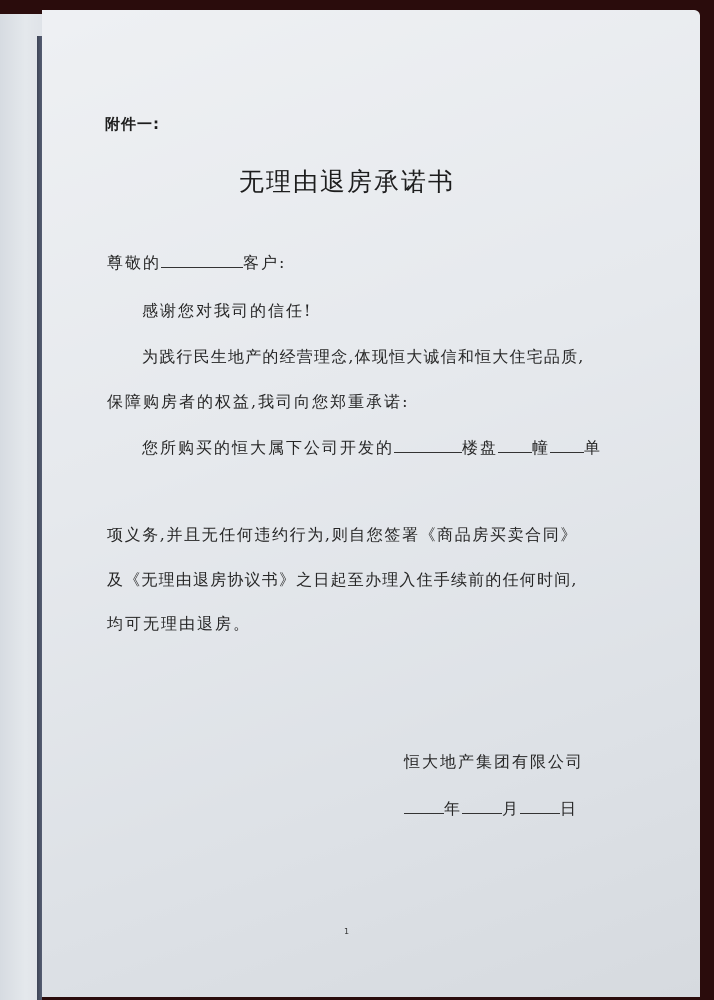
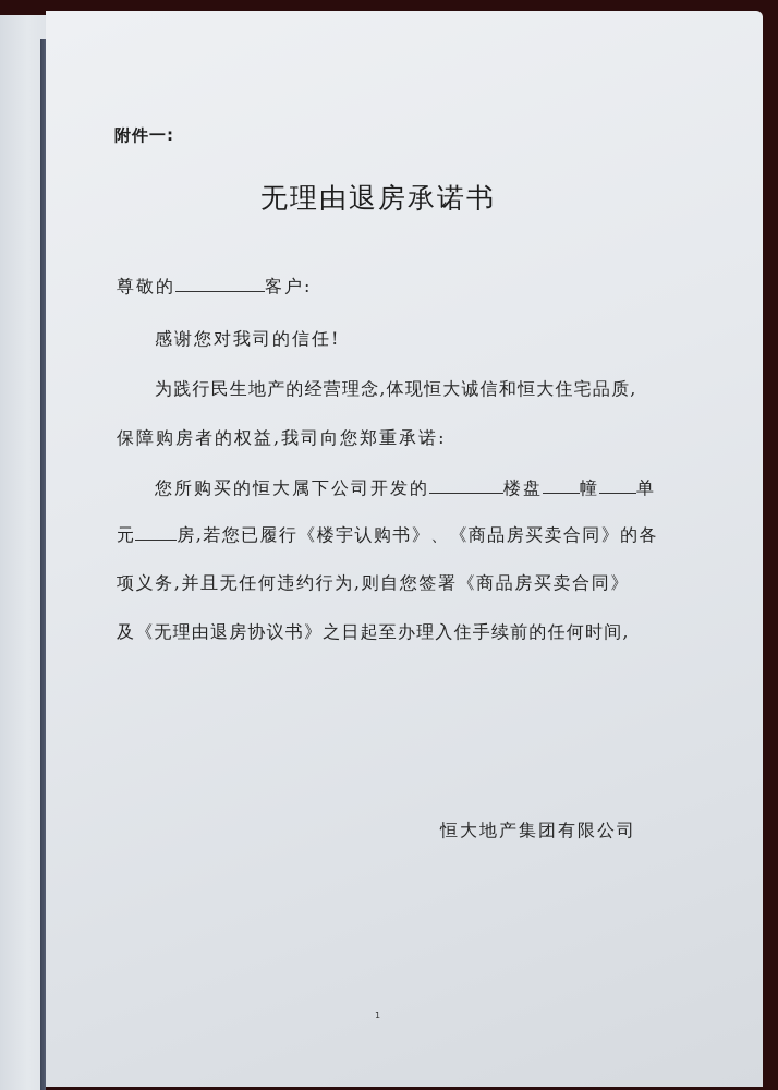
  附件一:
  无理由退房承诺书
  尊敬的 客户:
  感谢您对我司的信任!
  为践行民生地产的经营理念,体现恒大诚信和恒大住宅品质,
  保障购房者的权益,我司向您郑重承诺:
  您所购买的恒大属下公司开发的 楼盘 幢 单
+ 元 房,若您已履行《楼宇认购书》、《商品房买卖合同》的各
  项义务,并且无任何违约行为,则自您签署《商品房买卖合同》
  及《无理由退房协议书》之日起至办理入住手续前的任何时间,
- 均可无理由退房。
  恒大地产集团有限公司
- 年 月 日
  1
